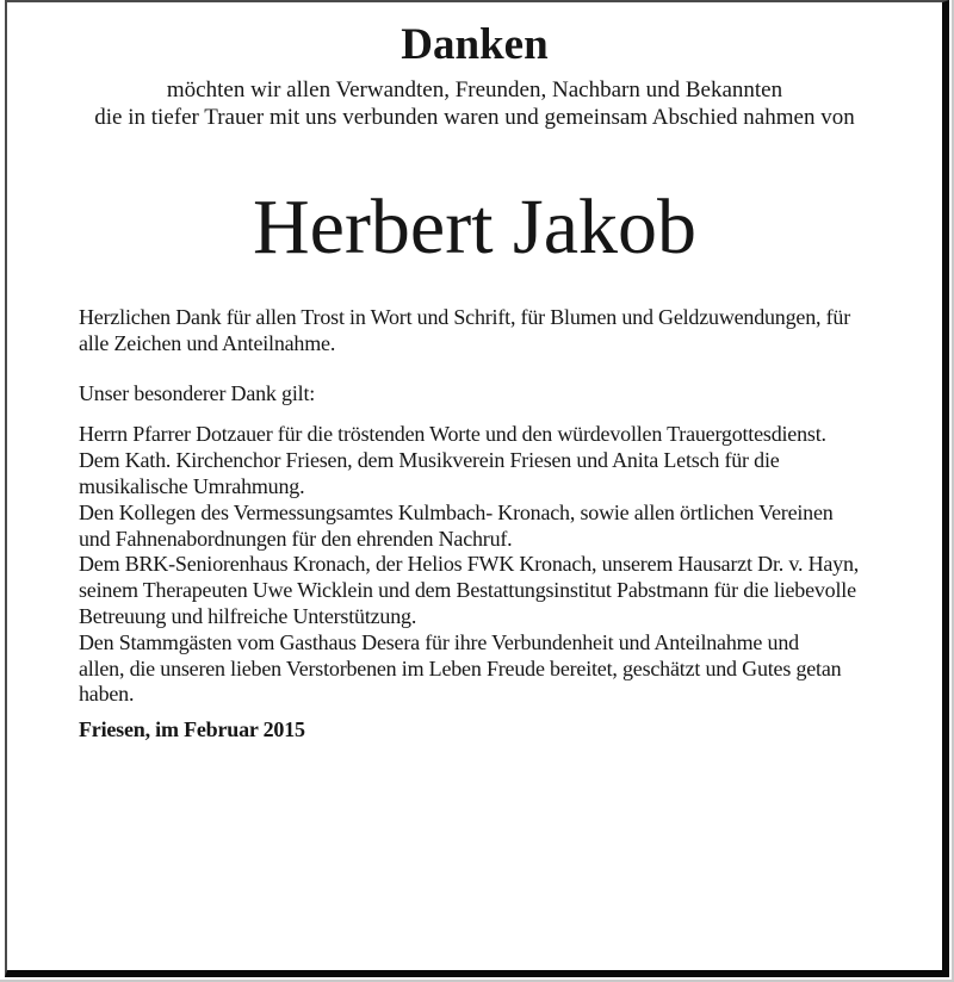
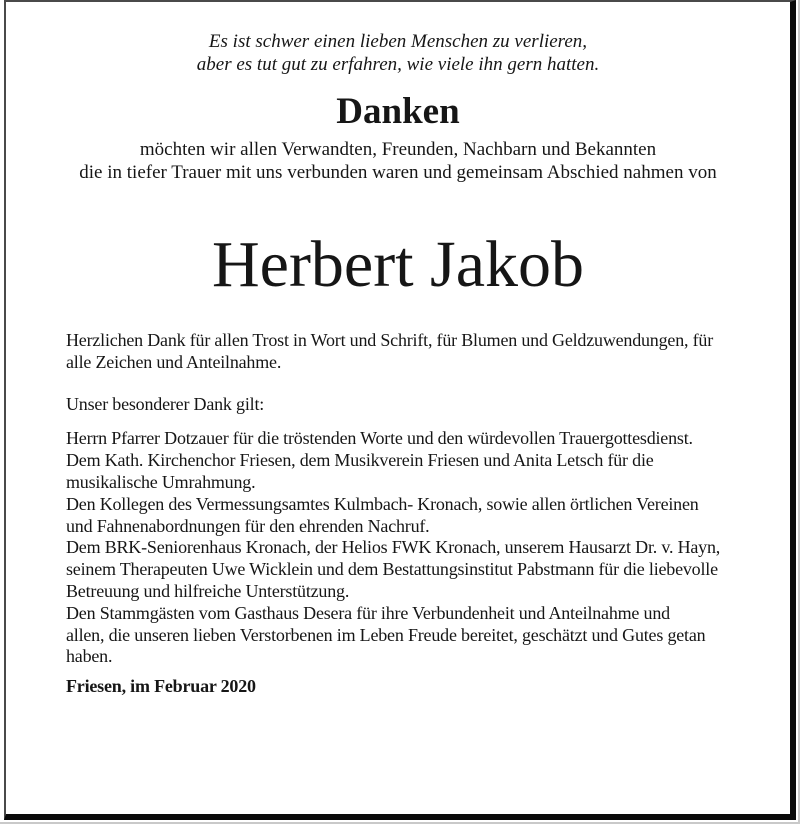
+ Es ist schwer einen lieben Menschen zu verlieren,
+ aber es tut gut zu erfahren, wie viele ihn gern hatten.
  Danken
  möchten wir allen Verwandten, Freunden, Nachbarn und Bekannten
  die in tiefer Trauer mit uns verbunden waren und gemeinsam Abschied nahmen von
  Herbert Jakob
  Herzlichen Dank für allen Trost in Wort und Schrift, für Blumen und Geldzuwendungen, für
  alle Zeichen und Anteilnahme.
  Unser besonderer Dank gilt:
  Herrn Pfarrer Dotzauer für die tröstenden Worte und den würdevollen Trauergottesdienst.
  Dem Kath. Kirchenchor Friesen, dem Musikverein Friesen und Anita Letsch für die
  musikalische Umrahmung.
  Den Kollegen des Vermessungsamtes Kulmbach- Kronach, sowie allen örtlichen Vereinen
  und Fahnenabordnungen für den ehrenden Nachruf.
  Dem BRK-Seniorenhaus Kronach, der Helios FWK Kronach, unserem Hausarzt Dr. v. Hayn,
  seinem Therapeuten Uwe Wicklein und dem Bestattungsinstitut Pabstmann für die liebevolle
  Betreuung und hilfreiche Unterstützung.
  Den Stammgästen vom Gasthaus Desera für ihre Verbundenheit und Anteilnahme und
  allen, die unseren lieben Verstorbenen im Leben Freude bereitet, geschätzt und Gutes getan
  haben.
- Friesen, im Februar 2015
+ Friesen, im Februar 2020
